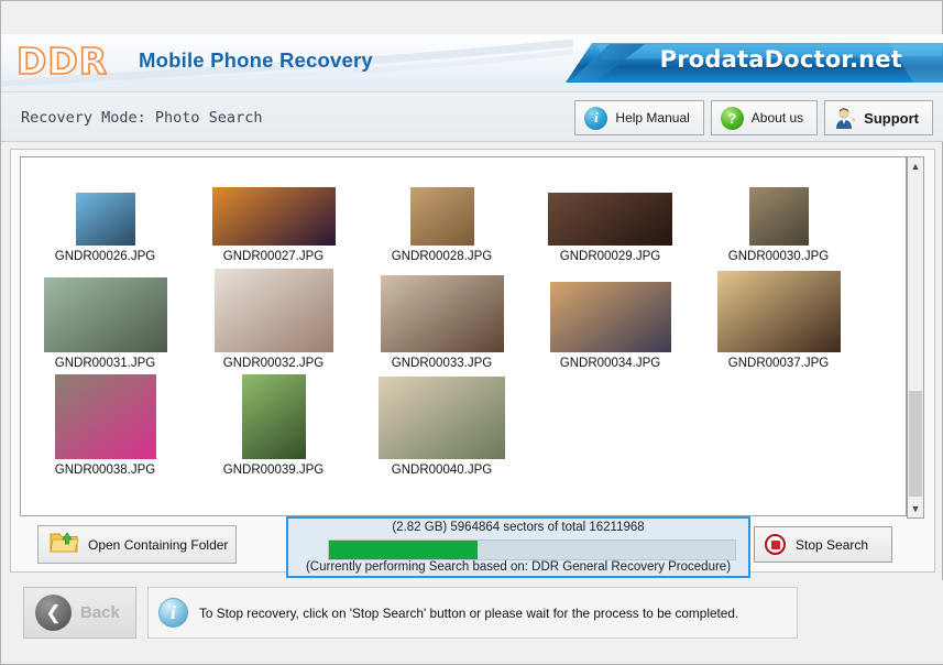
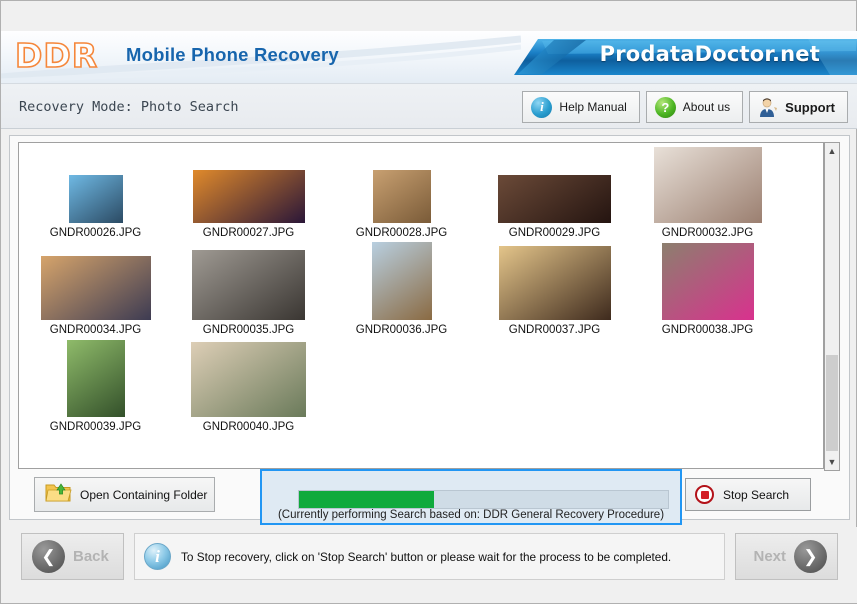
  DDR
  Mobile Phone Recovery
  ProdataDoctor.net
  Recovery Mode: Photo Search
  i
  Help Manual
  ?
  About us
  Support
  GNDR00026.JPG
  GNDR00027.JPG
  GNDR00028.JPG
  GNDR00029.JPG
- GNDR00030.JPG
- GNDR00031.JPG
  GNDR00032.JPG
- GNDR00033.JPG
  GNDR00034.JPG
+ GNDR00035.JPG
+ GNDR00036.JPG
  GNDR00037.JPG
  GNDR00038.JPG
  GNDR00039.JPG
  GNDR00040.JPG
  ▲
  ▼
  Open Containing Folder
- (2.82 GB) 5964864 sectors of total 16211968
  (Currently performing Search based on: DDR General Recovery Procedure)
  Stop Search
  ❮
  Back
  i
  To Stop recovery, click on 'Stop Search' button or please wait for the process to be completed.
+ Next
+ ❯
